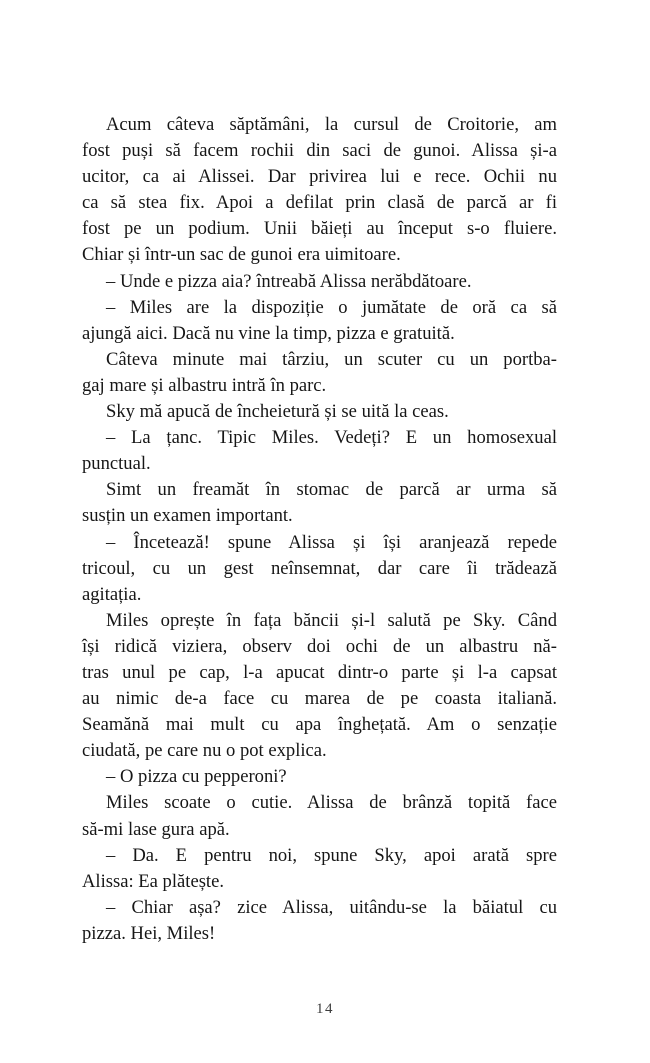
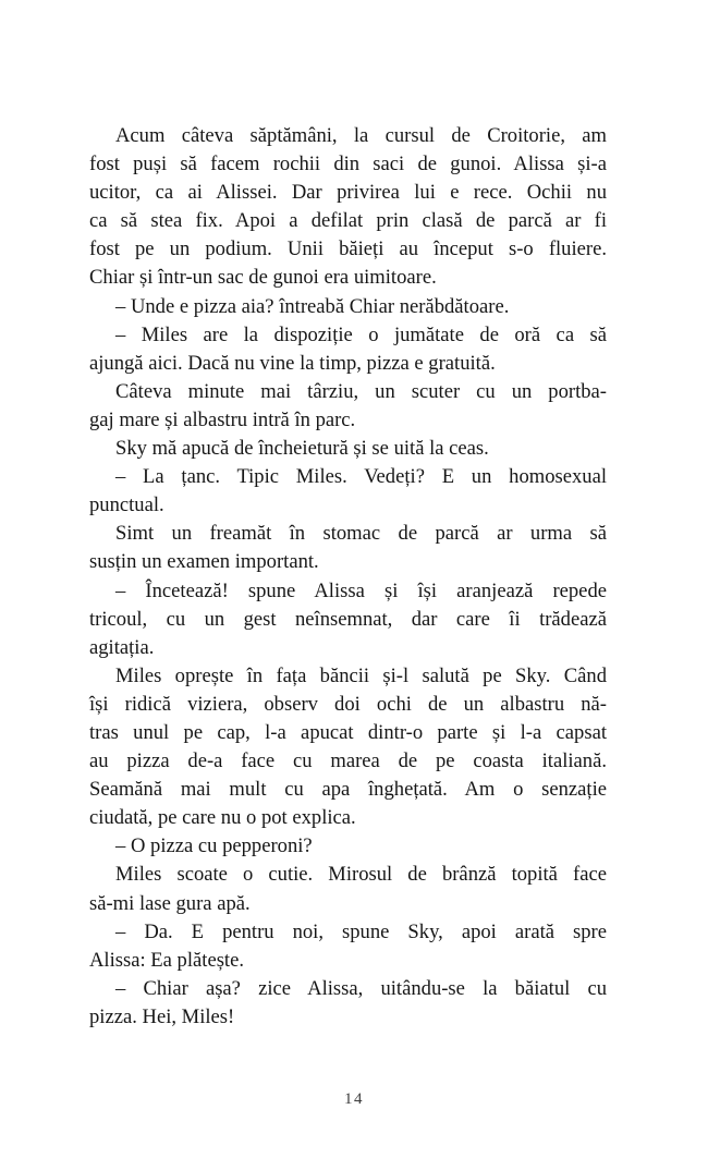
  Acum câteva săptămâni, la cursul de Croitorie, am
  fost puși să facem rochii din saci de gunoi. Alissa și-a
  ucitor, ca ai Alissei. Dar privirea lui e rece. Ochii nu
  ca să stea fix. Apoi a defilat prin clasă de parcă ar fi
  fost pe un podium. Unii băieți au început s-o fluiere.
  Chiar și într-un sac de gunoi era uimitoare.
- – Unde e pizza aia? întreabă Alissa nerăbdătoare.
+ – Unde e pizza aia? întreabă Chiar nerăbdătoare.
  – Miles are la dispoziție o jumătate de oră ca să
  ajungă aici. Dacă nu vine la timp, pizza e gratuită.
  Câteva minute mai târziu, un scuter cu un portba-
  gaj mare și albastru intră în parc.
  Sky mă apucă de încheietură și se uită la ceas.
  – La țanc. Tipic Miles. Vedeți? E un homosexual
  punctual.
  Simt un freamăt în stomac de parcă ar urma să
  susțin un examen important.
  – Încetează! spune Alissa și își aranjează repede
  tricoul, cu un gest neînsemnat, dar care îi trădează
  agitația.
  Miles oprește în fața băncii și-l salută pe Sky. Când
  își ridică viziera, observ doi ochi de un albastru nă-
  tras unul pe cap, l-a apucat dintr-o parte și l-a capsat
- au nimic de-a face cu marea de pe coasta italiană.
+ au pizza de-a face cu marea de pe coasta italiană.
  Seamănă mai mult cu apa înghețată. Am o senzație
  ciudată, pe care nu o pot explica.
  – O pizza cu pepperoni?
- Miles scoate o cutie. Alissa de brânză topită face
+ Miles scoate o cutie. Mirosul de brânză topită face
  să-mi lase gura apă.
  – Da. E pentru noi, spune Sky, apoi arată spre
  Alissa: Ea plătește.
  – Chiar așa? zice Alissa, uitându-se la băiatul cu
  pizza. Hei, Miles!
  14
